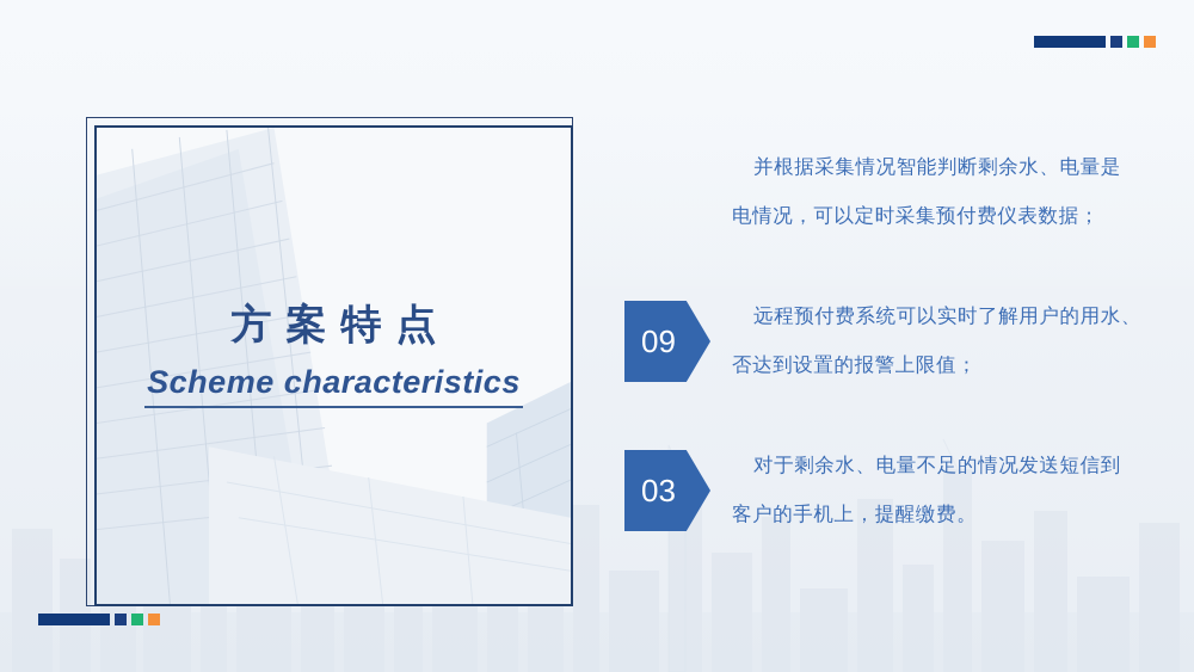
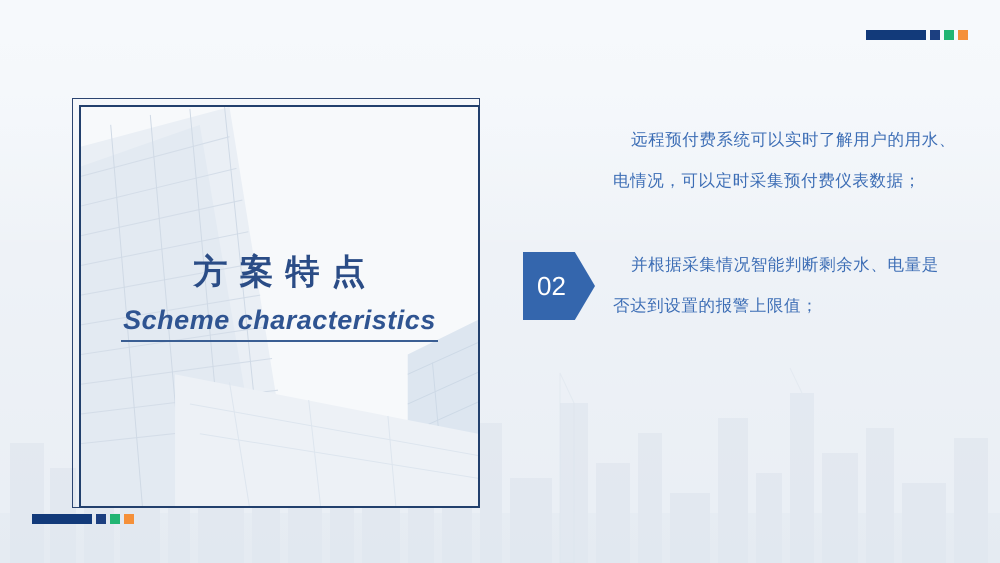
  方案特点
  Scheme characteristics
- 并根据采集情况智能判断剩余水、电量是
+ 远程预付费系统可以实时了解用户的用水、
  电情况，可以定时采集预付费仪表数据；
- 09
+ 02
- 远程预付费系统可以实时了解用户的用水、
+ 并根据采集情况智能判断剩余水、电量是
  否达到设置的报警上限值；
- 03
- 对于剩余水、电量不足的情况发送短信到
- 客户的手机上，提醒缴费。
